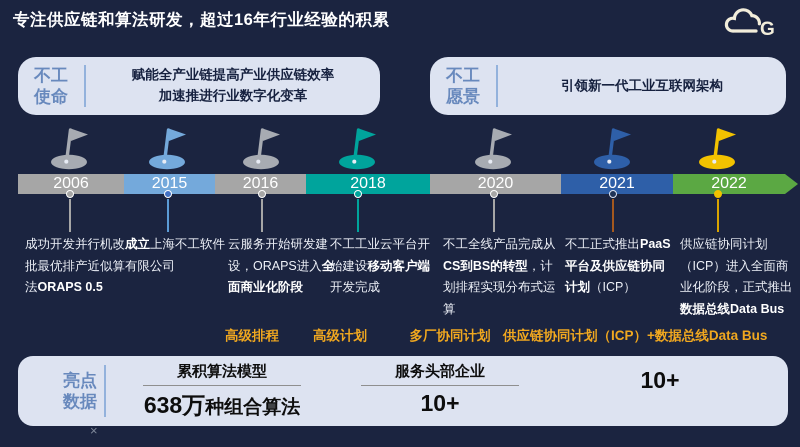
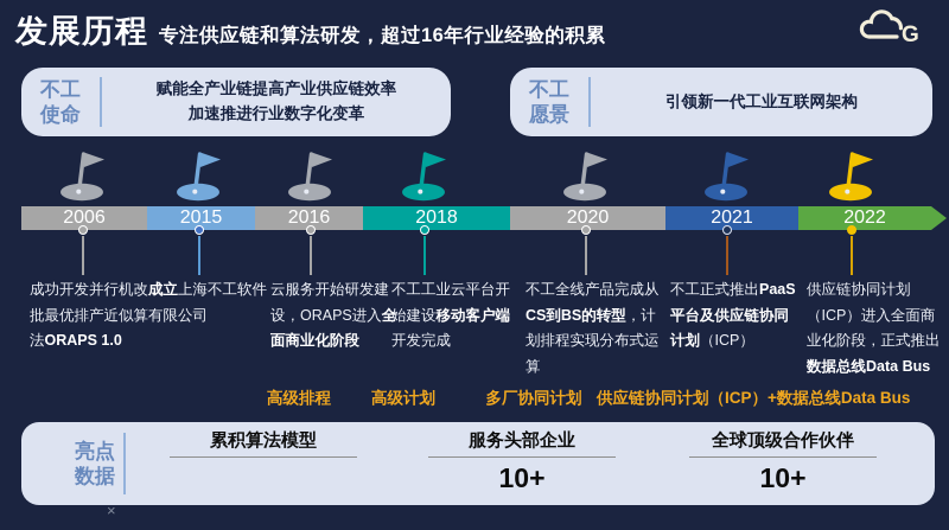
+ 发展历程
  专注供应链和算法研发，超过16年行业经验的积累
  G
  不工
  使命
  赋能全产业链提高产业供应链效率
  加速推进行业数字化变革
  不工
  愿景
  引领新一代工业互联网架构
  2006
- 成功开发并行机改批最优排产近似算法ORAPS 0.5
+ 成功开发并行机改批最优排产近似算法ORAPS 1.0
  2015
  成立上海不工软件有限公司
  2016
  云服务开始研发建设，ORAPS进入全面商业化阶段
  2018
  不工工业云平台开始建设移动客户端开发完成
  2020
  不工全线产品完成从CS到BS的转型，计划排程实现分布式运算
  2021
  不工正式推出PaaS平台及供应链协同计划（ICP）
  2022
  供应链协同计划（ICP）进入全面商业化阶段，正式推出数据总线Data Bus
  高级排程
  高级计划
  多厂协同计划
  供应链协同计划（ICP）+数据总线Data Bus
  亮点
  数据
  累积算法模型
- 638万种组合算法
  服务头部企业
  10+
+ 全球顶级合作伙伴
  10+
  ×
